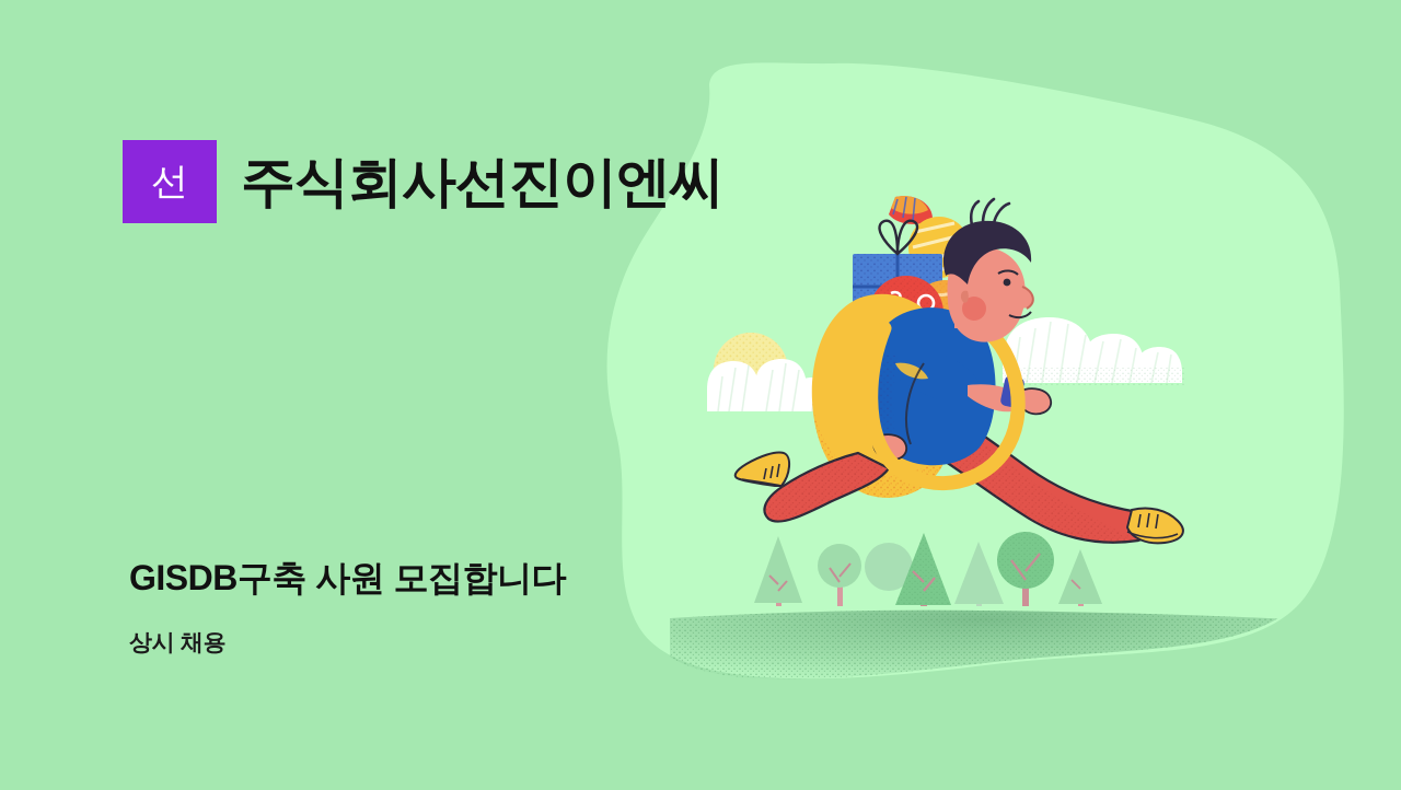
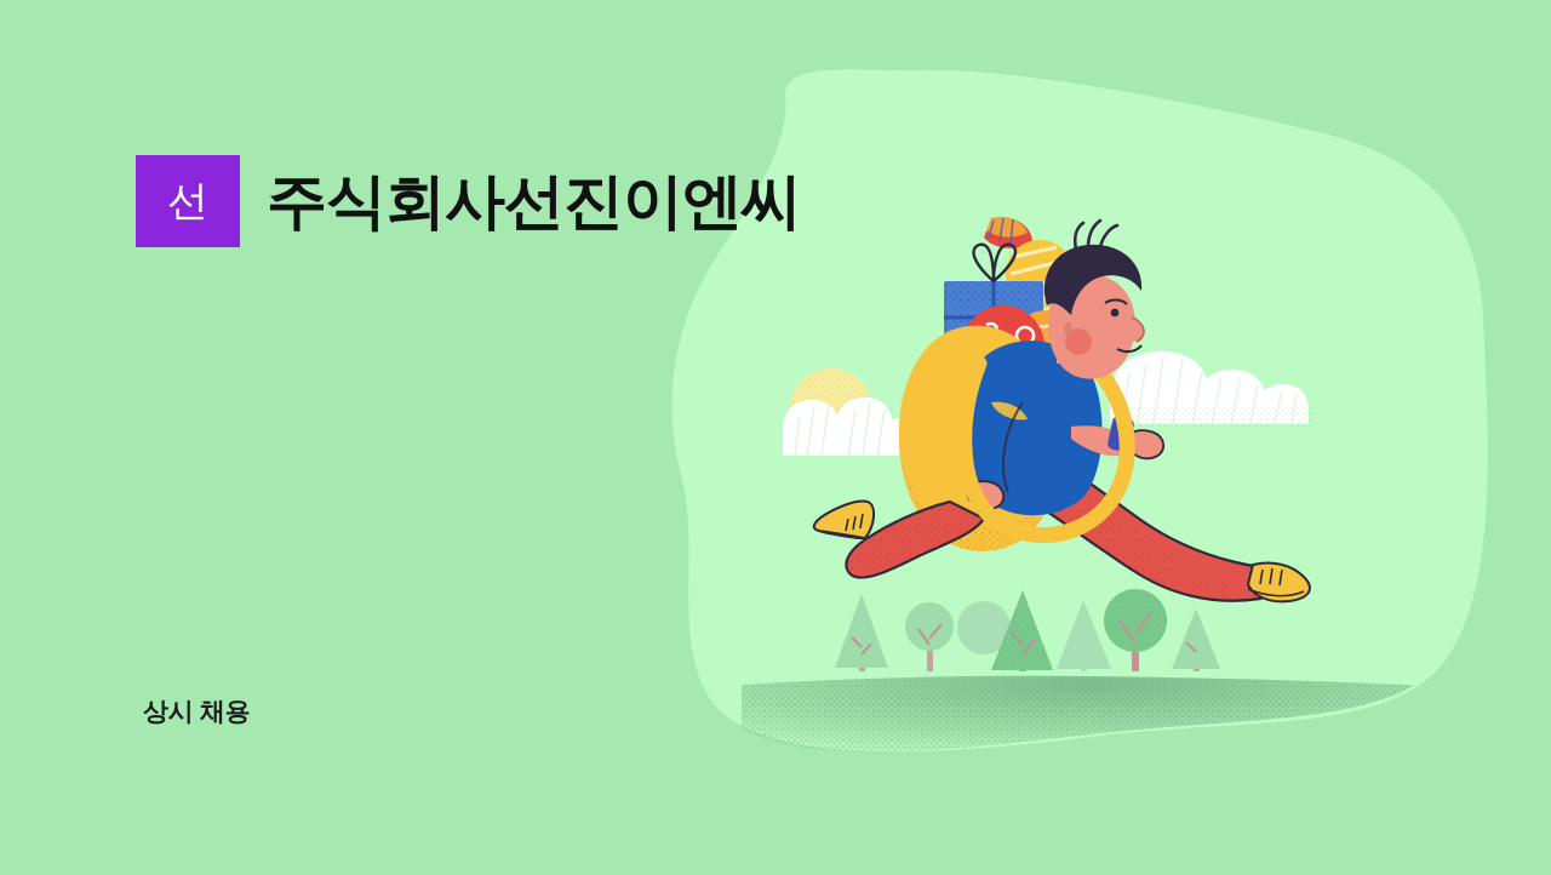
  선
  주식회사선진이엔씨
- GISDB구축 사원 모집합니다
  상시 채용
